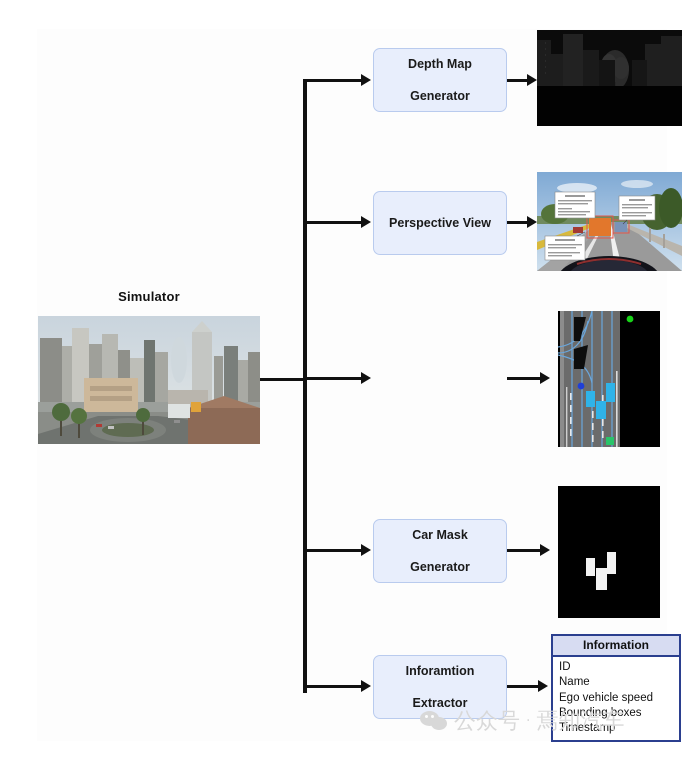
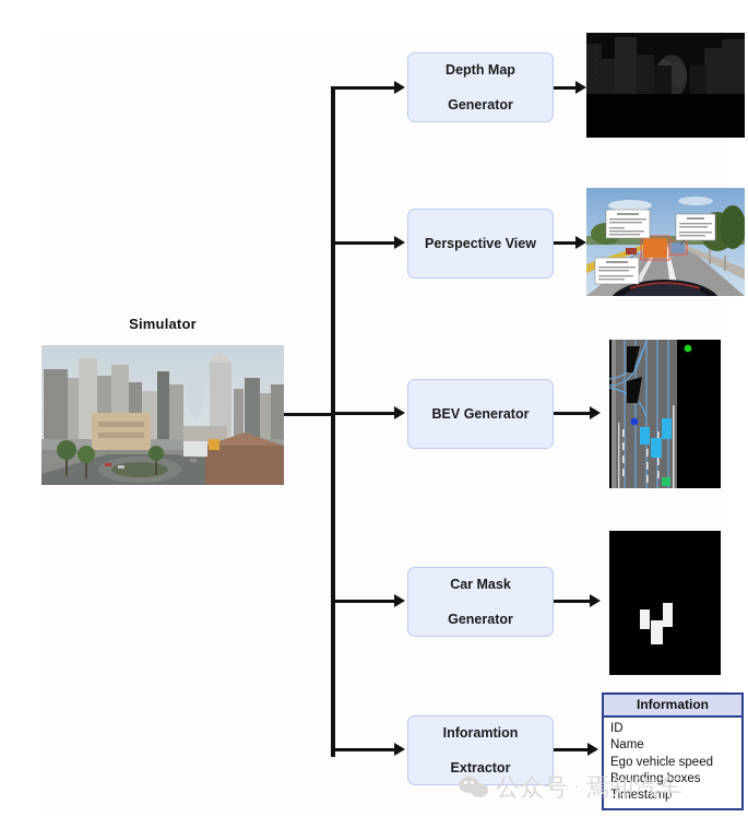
  Simulator
  Depth Map
  Generator
  Perspective View
+ BEV Generator
  Car Mask
  Generator
  Inforamtion
  Extractor
  Information
  ID
  Name
  Ego vehicle speed
  Bounding boxes
  Timestamp
  公众号
  ·
  焉知汽车
